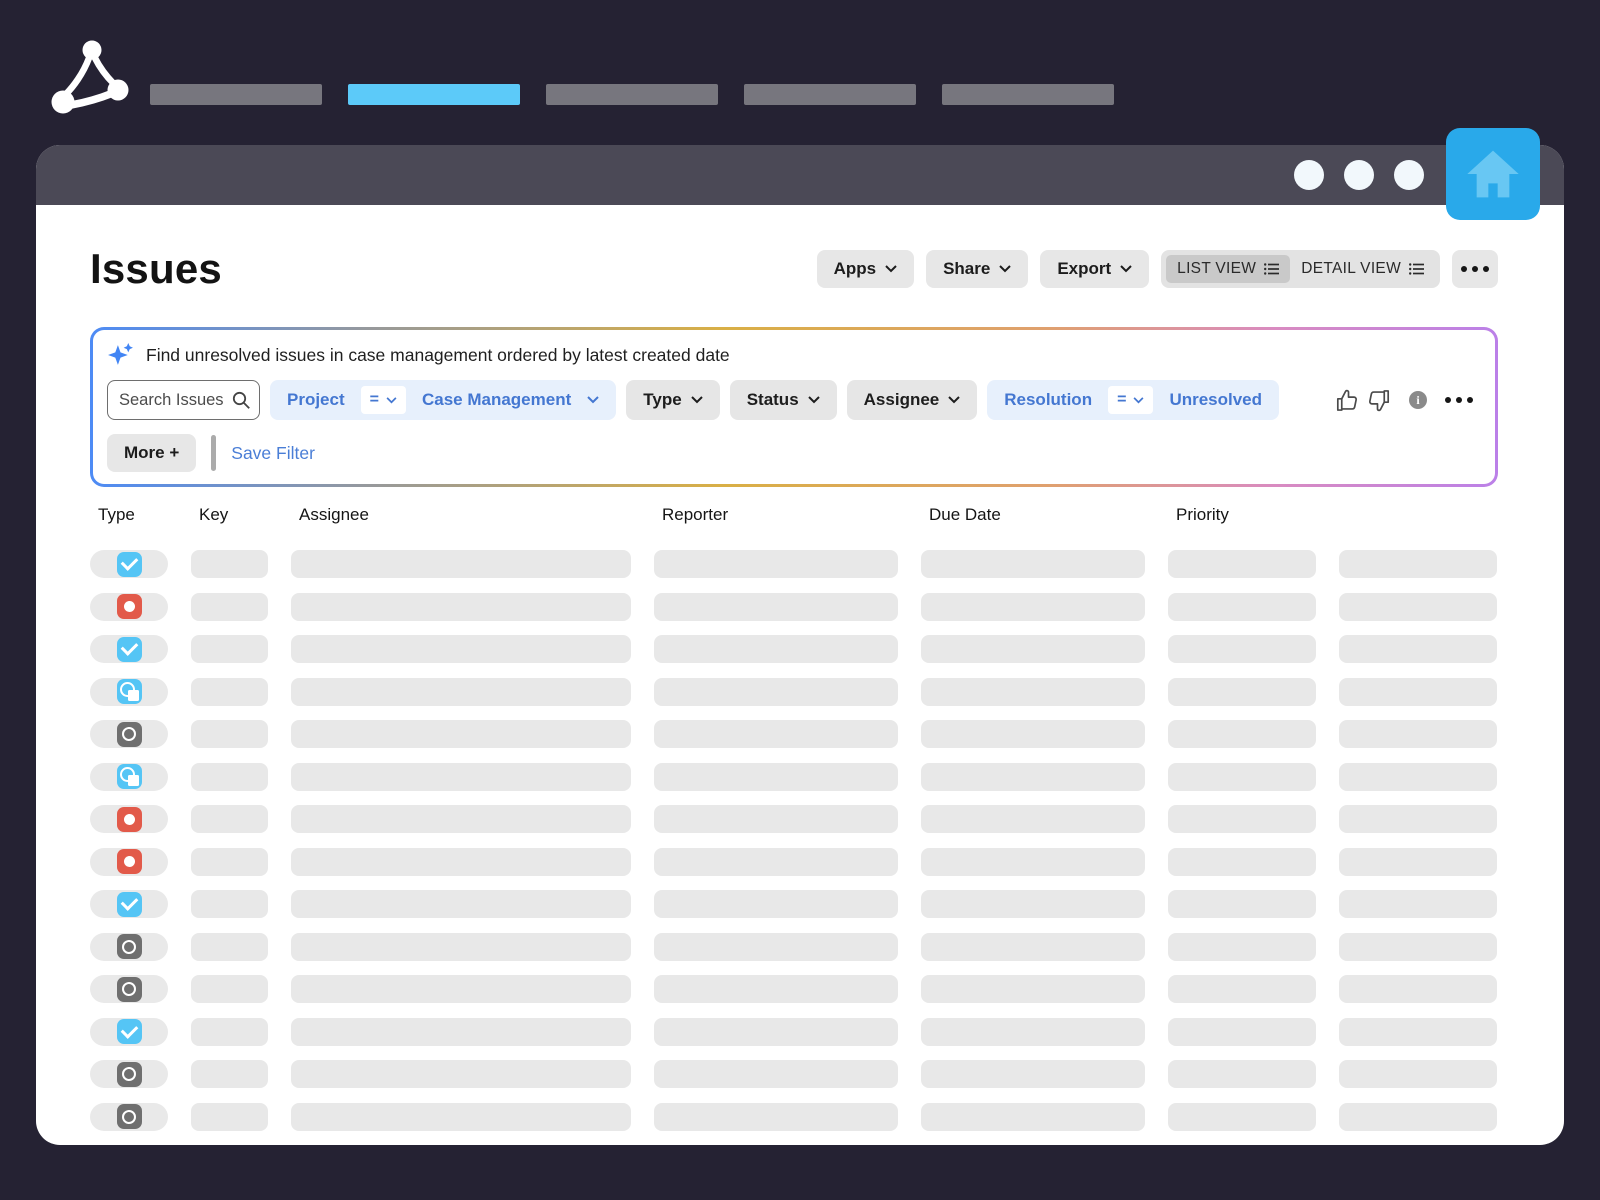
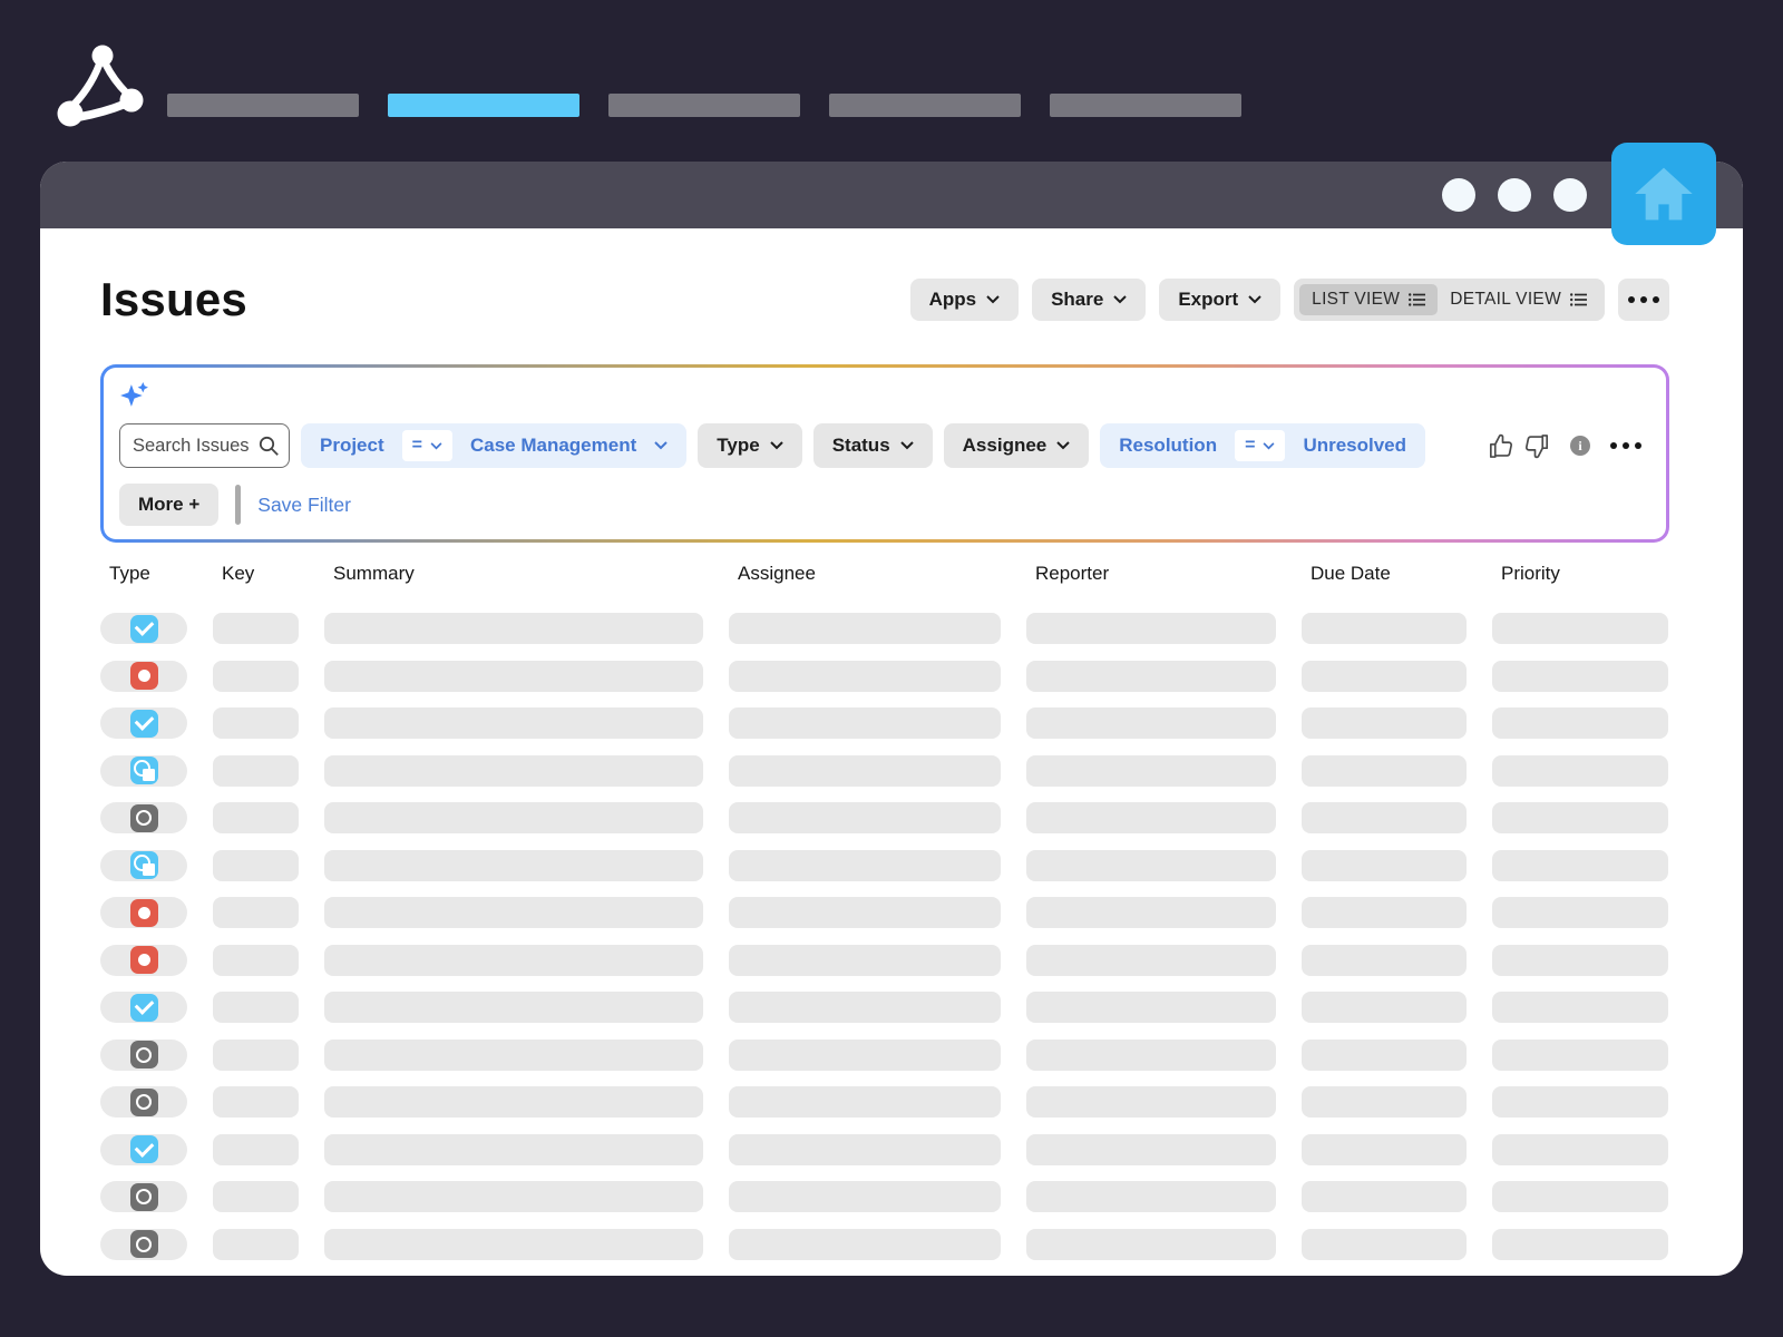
  Issues
  Apps
  Share
  Export
  LIST VIEW
  DETAIL VIEW
- Find unresolved issues in case management ordered by latest created date
  Search Issues
  Project
  =
  Case Management
  Type
  Status
  Assignee
  Resolution
  =
  Unresolved
  i
  More +
  Save Filter
  Type
  Key
+ Summary
  Assignee
  Reporter
  Due Date
  Priority
